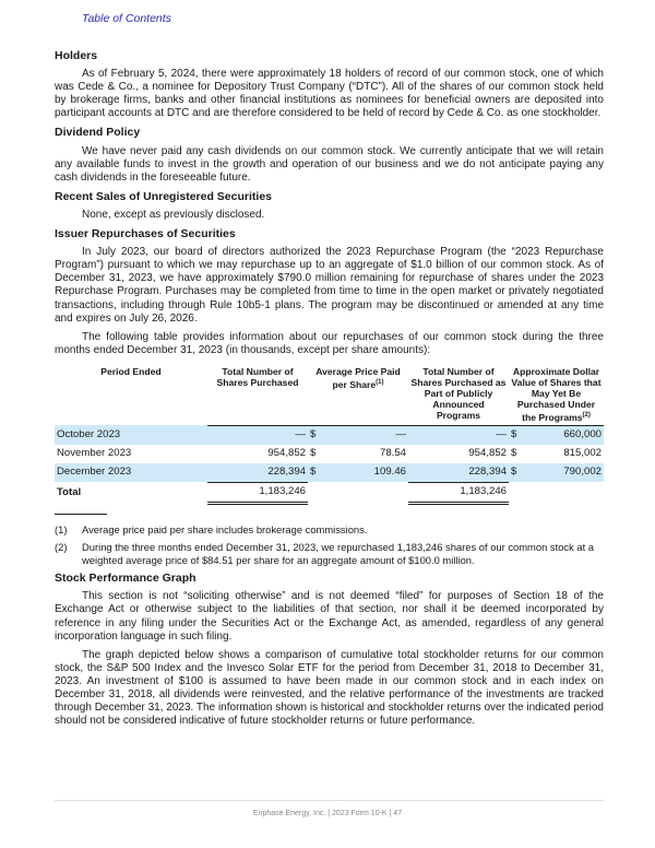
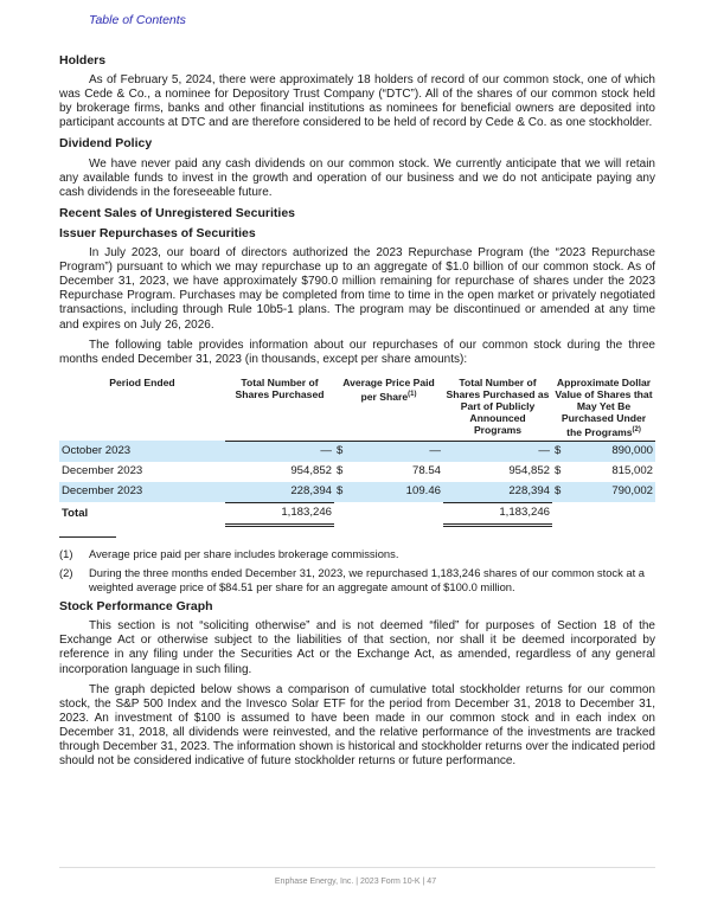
  Table of Contents
  Holders
  As of February 5, 2024, there were approximately 18 holders of record of our common stock, one of which was Cede & Co., a nominee for Depository Trust Company (“DTC”). All of the shares of our common stock held by brokerage firms, banks and other financial institutions as nominees for beneficial owners are deposited into participant accounts at DTC and are therefore considered to be held of record by Cede & Co. as one stockholder.
  Dividend Policy
  We have never paid any cash dividends on our common stock. We currently anticipate that we will retain any available funds to invest in the growth and operation of our business and we do not anticipate paying any cash dividends in the foreseeable future.
  Recent Sales of Unregistered Securities
- None, except as previously disclosed.
  Issuer Repurchases of Securities
  In July 2023, our board of directors authorized the 2023 Repurchase Program (the “2023 Repurchase Program”) pursuant to which we may repurchase up to an aggregate of $1.0 billion of our common stock. As of December 31, 2023, we have approximately $790.0 million remaining for repurchase of shares under the 2023 Repurchase Program. Purchases may be completed from time to time in the open market or privately negotiated transactions, including through Rule 10b5-1 plans. The program may be discontinued or amended at any time and expires on July 26, 2026.
  The following table provides information about our repurchases of our common stock during the three months ended December 31, 2023 (in thousands, except per share amounts):
  Period Ended	Total Number of Shares Purchased	Average Price Paid per Share	Total Number of Shares Purchased as Part of Publicly Announced Programs	Approximate Dollar Value of Shares that May Yet Be Purchased Under the Programs
- October 2023	—	$	—	—	$	660,000
+ October 2023	—	$	—	—	$	890,000
- November 2023	954,852	$	78.54	954,852	$	815,002
+ December 2023	954,852	$	78.54	954,852	$	815,002
  December 2023	228,394	$	109.46	228,394	$	790,002
  Total	1,183,246			1,183,246
  (1)
  Average price paid per share includes brokerage commissions.
  (2)
  During the three months ended December 31, 2023, we repurchased 1,183,246 shares of our common stock at a weighted average price of $84.51 per share for an aggregate amount of $100.0 million.
  Stock Performance Graph
  This section is not “soliciting otherwise” and is not deemed “filed” for purposes of Section 18 of the Exchange Act or otherwise subject to the liabilities of that section, nor shall it be deemed incorporated by reference in any filing under the Securities Act or the Exchange Act, as amended, regardless of any general incorporation language in such filing.
  The graph depicted below shows a comparison of cumulative total stockholder returns for our common stock, the S&P 500 Index and the Invesco Solar ETF for the period from December 31, 2018 to December 31, 2023. An investment of $100 is assumed to have been made in our common stock and in each index on December 31, 2018, all dividends were reinvested, and the relative performance of the investments are tracked through December 31, 2023. The information shown is historical and stockholder returns over the indicated period should not be considered indicative of future stockholder returns or future performance.
